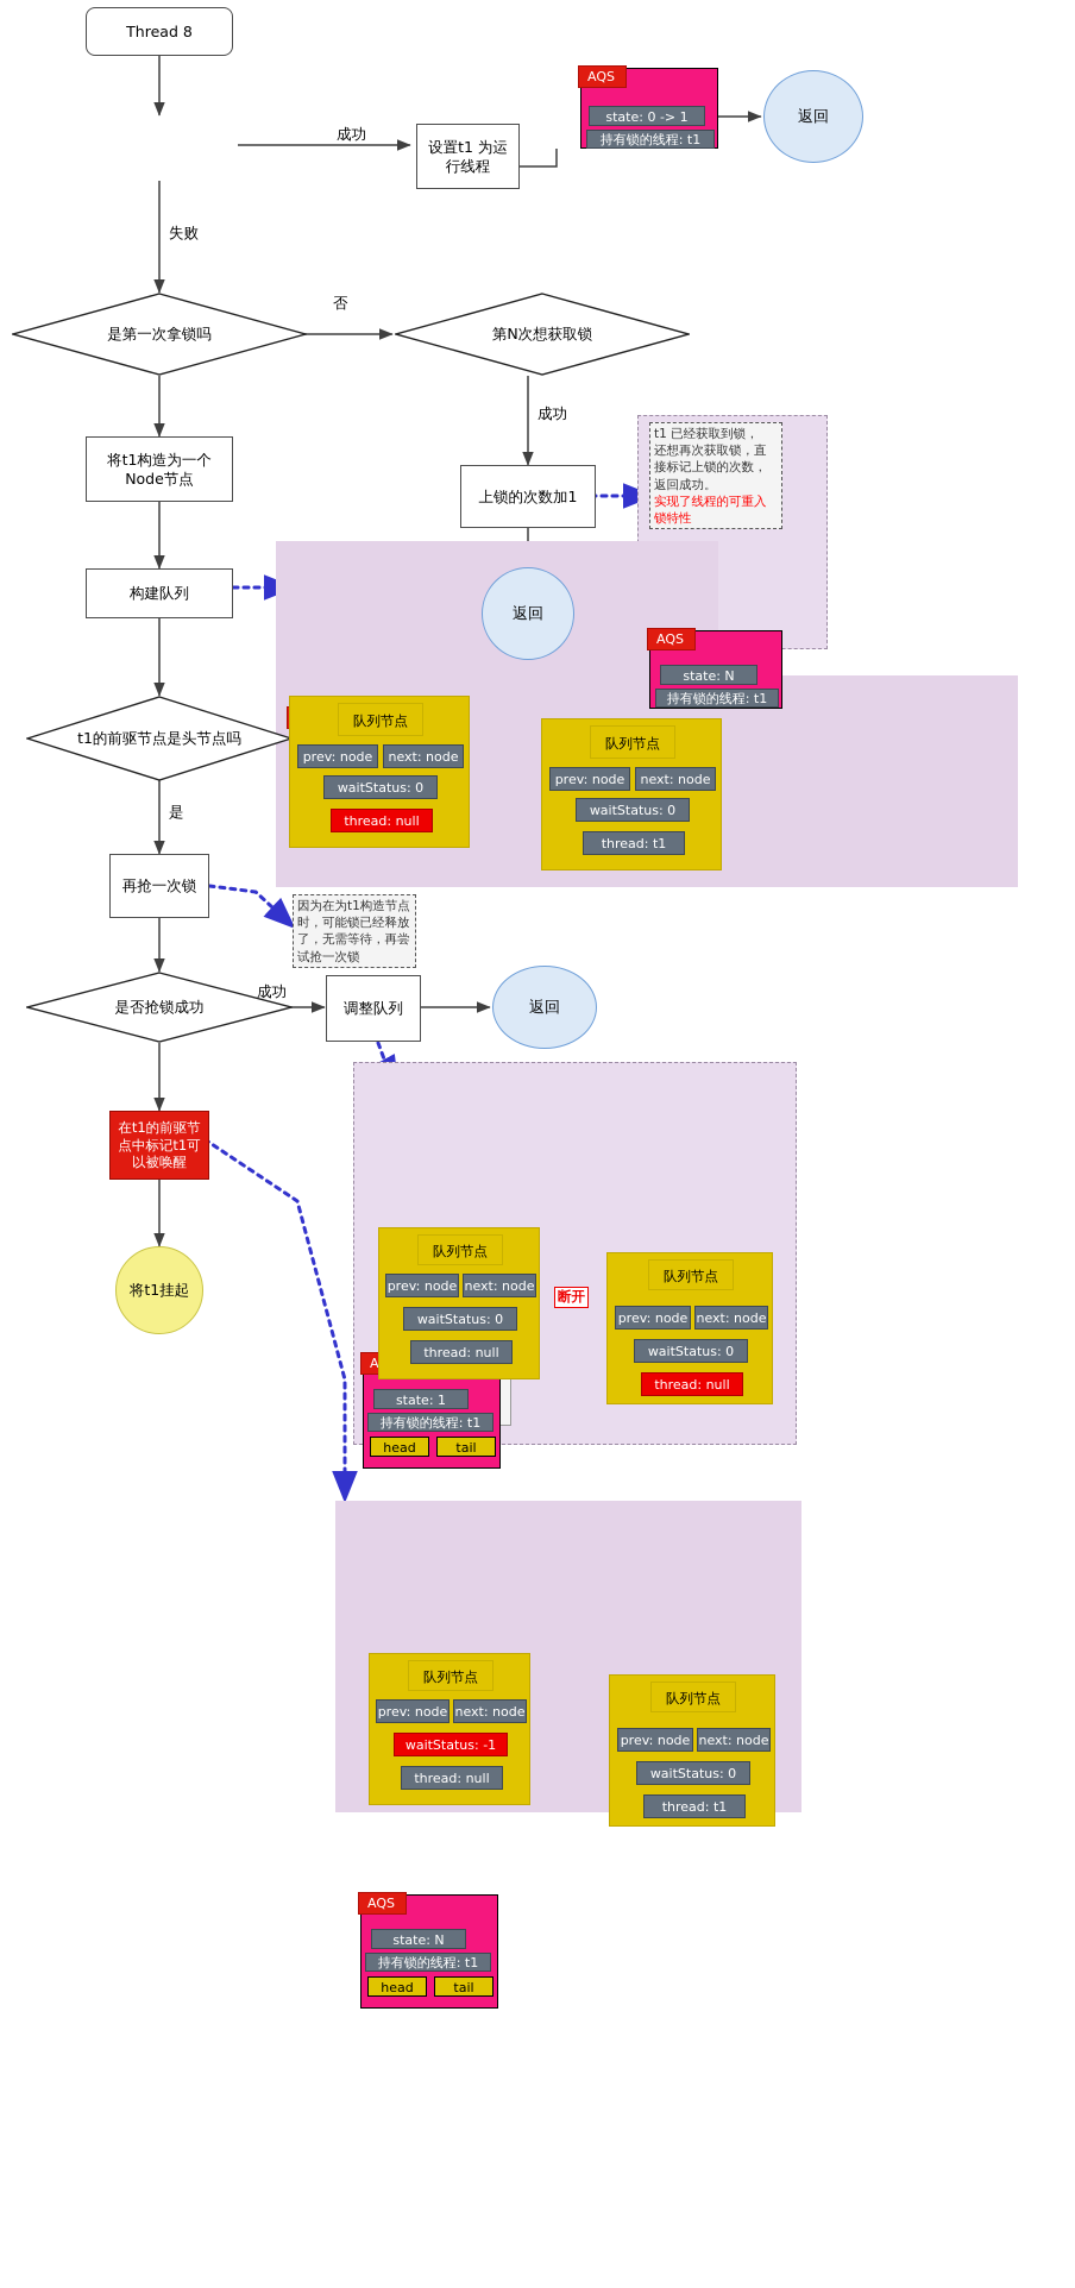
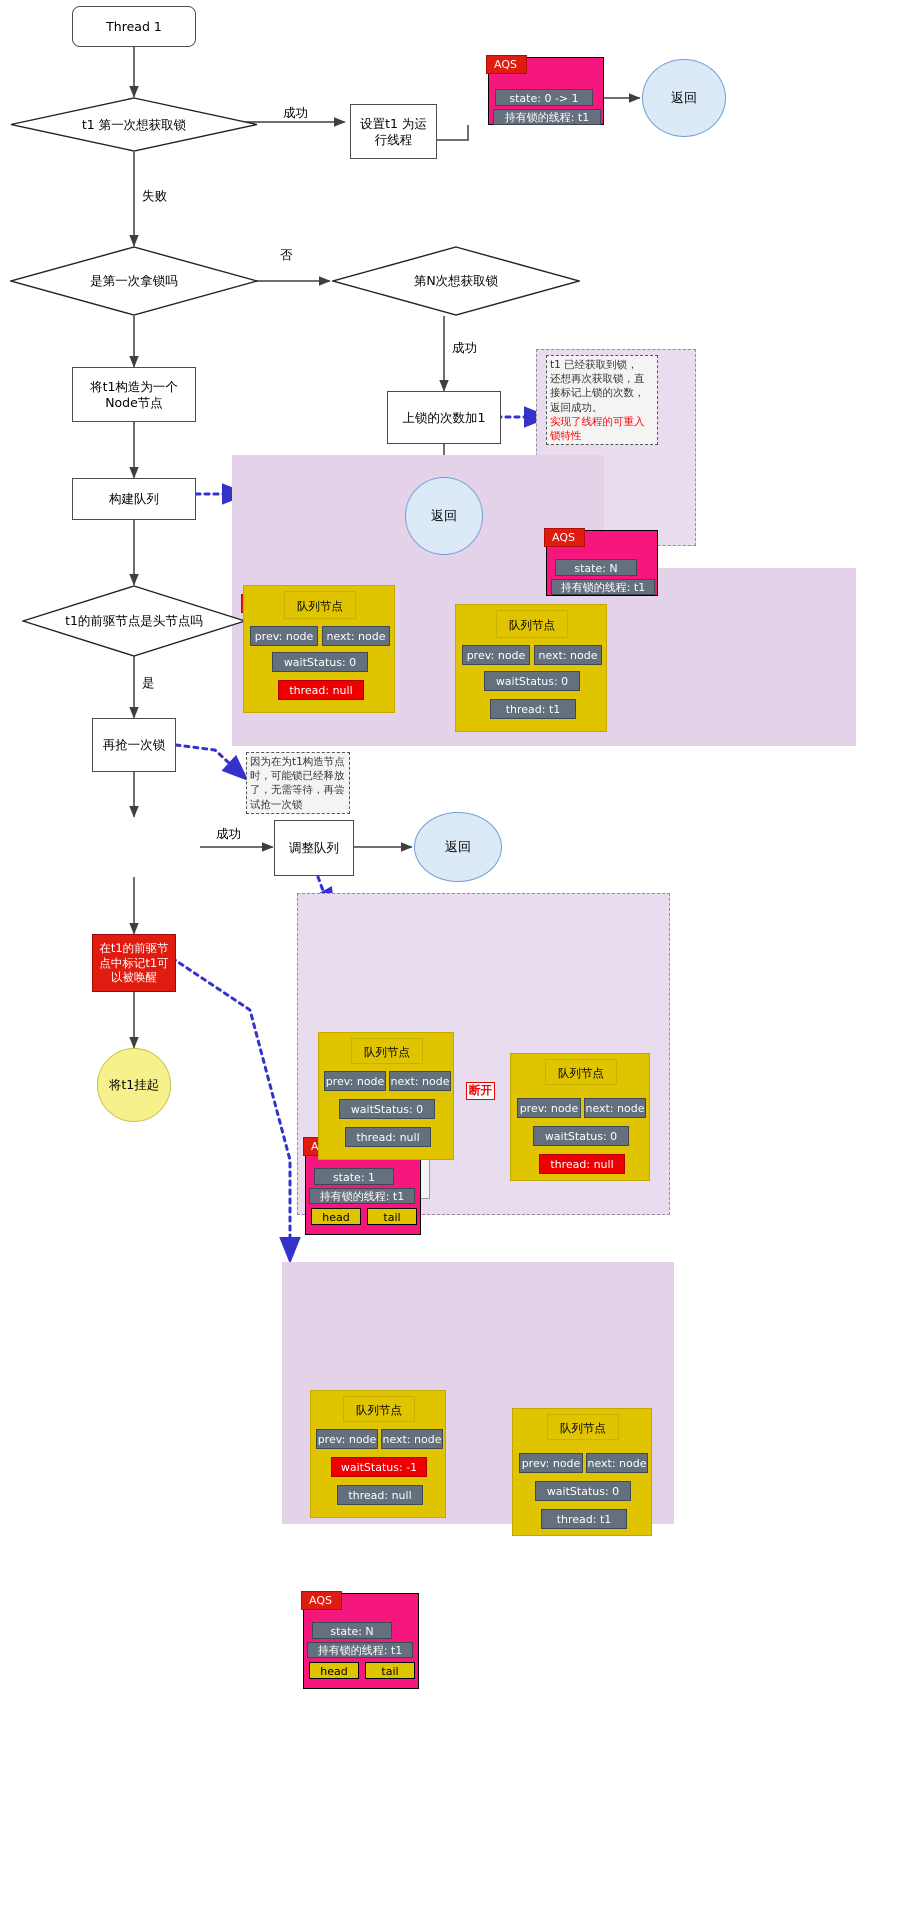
- Thread 8
+ Thread 1
+ t1 第一次想获取锁
  成功
  失败
  设置t1 为运行线程
  返回
  是第一次拿锁吗
  否
  第N次想获取锁
  成功
  将t1构造为一个Node节点
  上锁的次数加1
  返回
  构建队列
  t1的前驱节点是头节点吗
  是
  再抢一次锁
- 是否抢锁成功
  成功
  调整队列
  返回
  在t1的前驱节点中标记t1可以被唤醒
  将t1挂起
  t1 已经获取到锁，
  还想再次获取锁，直
  接标记上锁的次数，
  返回成功。
  实现了线程的可重入
  锁特性
  因为在为t1构造节点
  时，可能锁已经释放
  了，无需等待，再尝
  试抢一次锁
  断开
  AQS
  state: 0 -> 1
  持有锁的线程: t1
  AQS
  state: N
  持有锁的线程: t1
  队列节点
  prev: node
  next: node
  waitStatus: 0
  thread: null
  队列节点
  prev: node
  next: node
  waitStatus: 0
  thread: t1
  state: 1
  持有锁的线程: t1
  head
  tail
  队列节点
  prev: node
  next: node
  waitStatus: 0
  thread: null
  队列节点
  prev: node
  next: node
  waitStatus: 0
  thread: null
  AQS
  state: N
  持有锁的线程: t1
  head
  tail
  队列节点
  prev: node
  next: node
  waitStatus: -1
  thread: null
  队列节点
  prev: node
  next: node
  waitStatus: 0
  thread: t1
